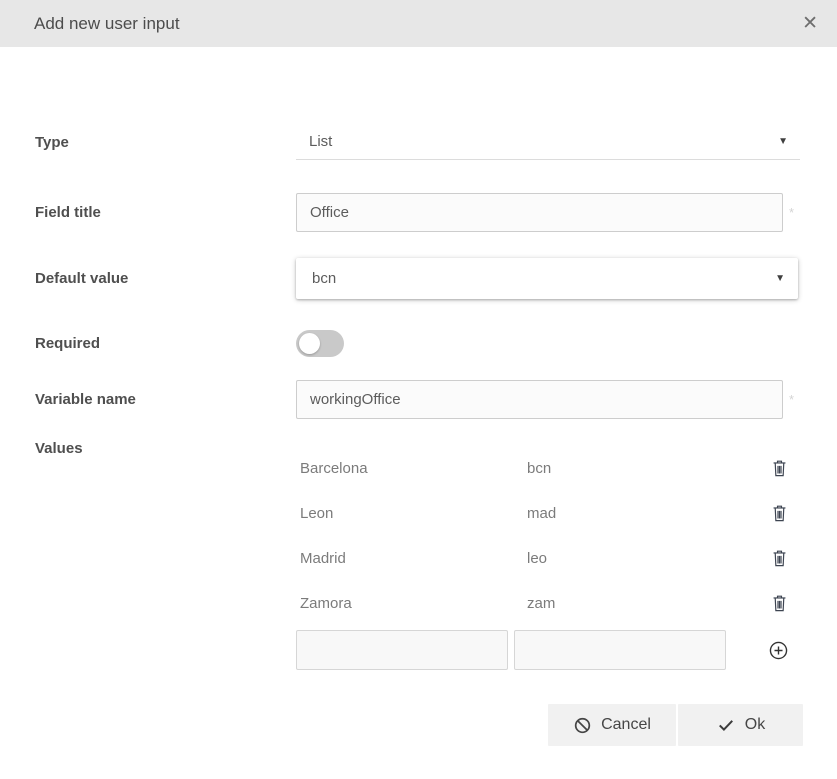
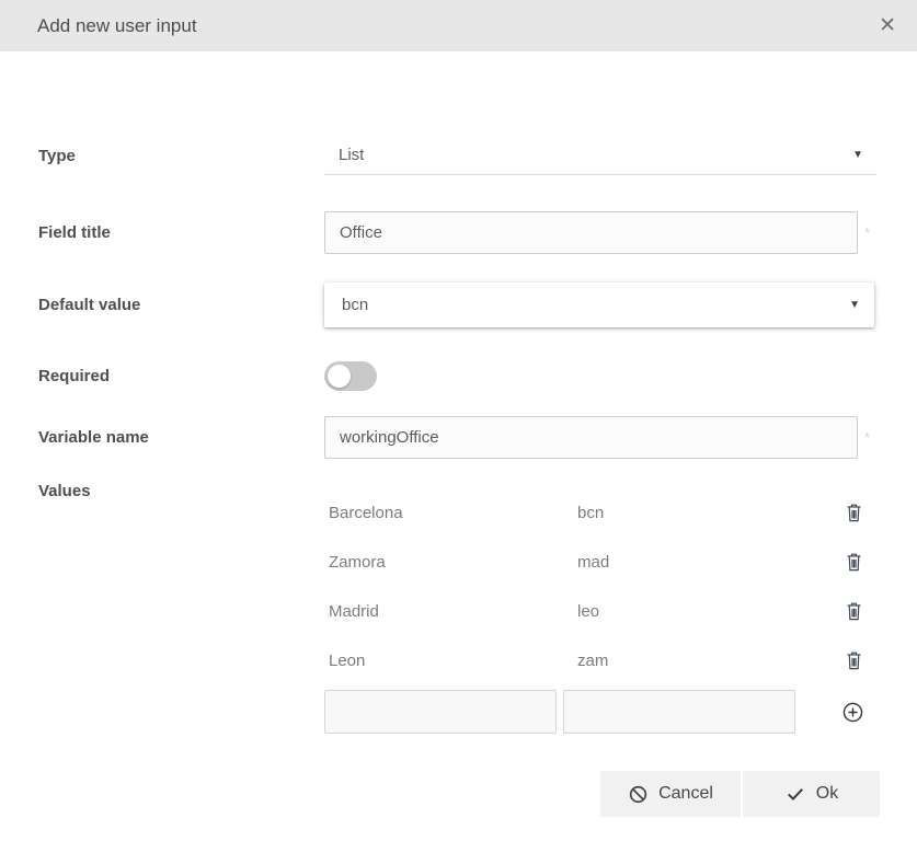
  Add new user input
  ✕
  Type
  List
  ▼
  Field title
  Office
  *
  Default value
  bcn
  ▼
  Required
  Variable name
  workingOffice
  *
  Values
  Barcelona
  bcn
- Leon
+ Zamora
  mad
  Madrid
  leo
- Zamora
+ Leon
  zam
  Cancel
  Ok
